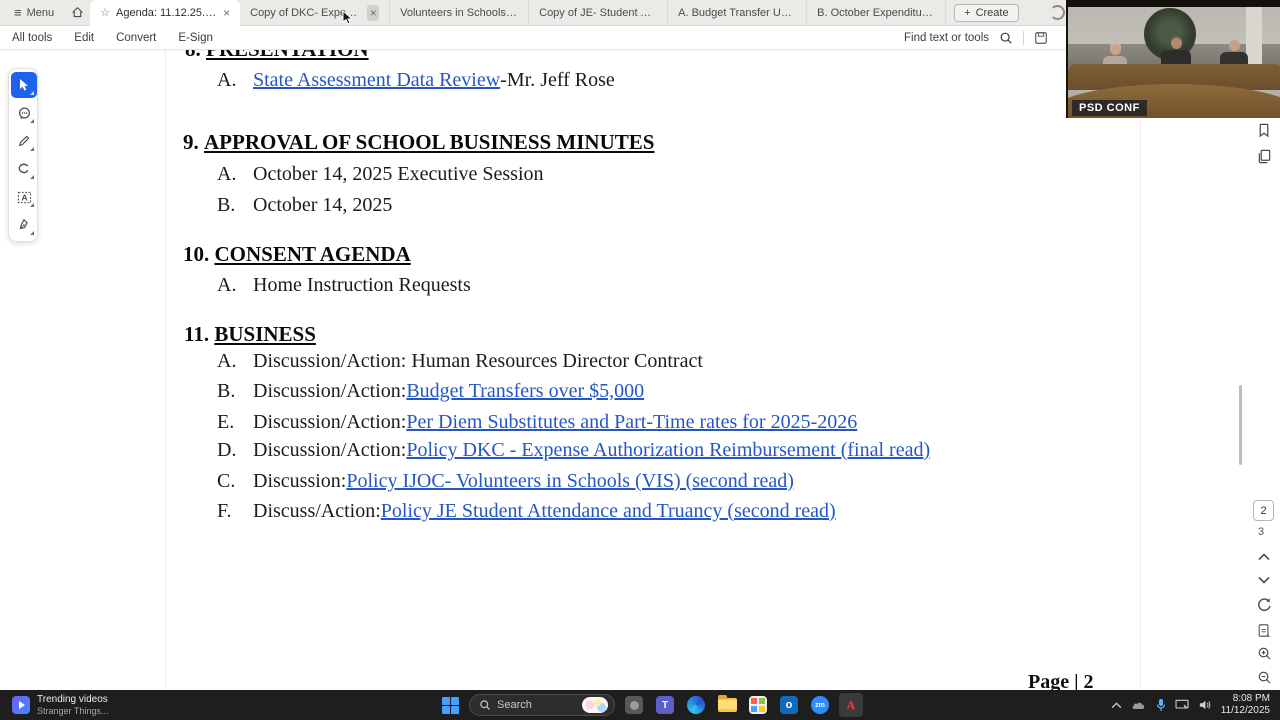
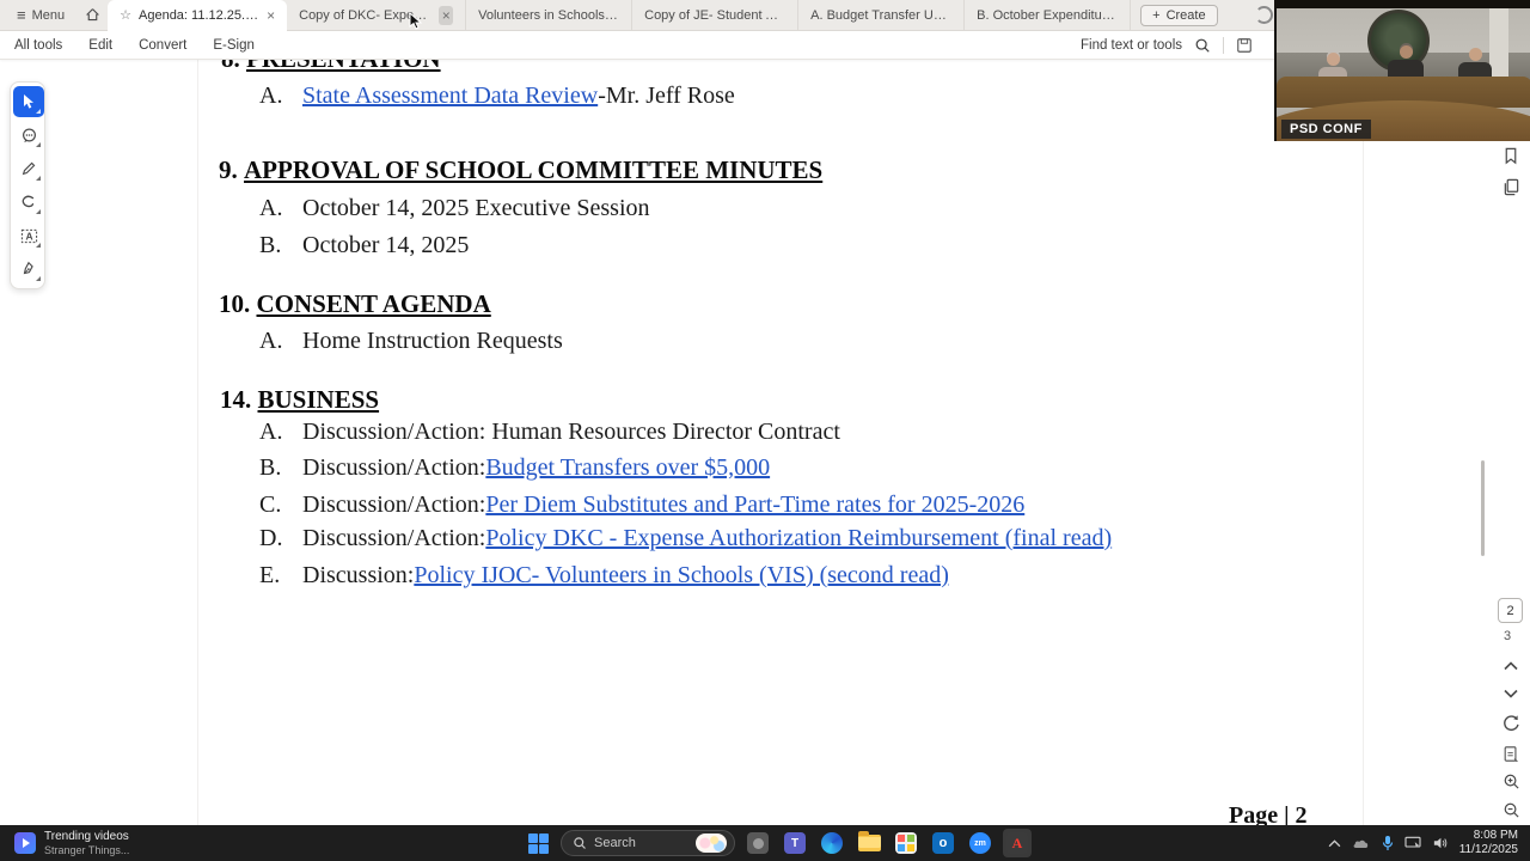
  ≡
  Menu
  ☆
  Agenda: 11.12.25.do
  ×
  ×
  Volunteers in Schools (V
  B. October Expenditures
  +
  Create
  All tools
  Edit
  Convert
  E-Sign
  Find text or tools
  A.
  State Assessment Data Review
  -Mr. Jeff Rose
  9.
- APPROVAL OF SCHOOL BUSINESS MINUTES
+ APPROVAL OF SCHOOL COMMITTEE MINUTES
  A.
  October 14, 2025 Executive Session
  B.
  October 14, 2025
  10.
  CONSENT AGENDA
  A.
  Home Instruction Requests
- 11.
+ 14.
  BUSINESS
  A.
  Discussion/Action: Human Resources Director Contract
  B.
  Discussion/Action:
  Budget Transfers over $5,000
- E.
+ C.
  Discussion/Action:
  Per Diem Substitutes and Part-Time rates for 2025-2026
  D.
  Discussion/Action:
  Policy DKC - Expense Authorization Reimbursement (final read)
- C.
+ E.
  Discussion:
  Policy IJOC- Volunteers in Schools (VIS) (second read)
- F.
- Discuss/Action:
- Policy JE Student Attendance and Truancy (second read)
  Page | 2
  A
  2
  3
  PSD CONF
  Trending videos
  Stranger Things...
  Search
  T
  o
  A
  8:08 PM
  11/12/2025
